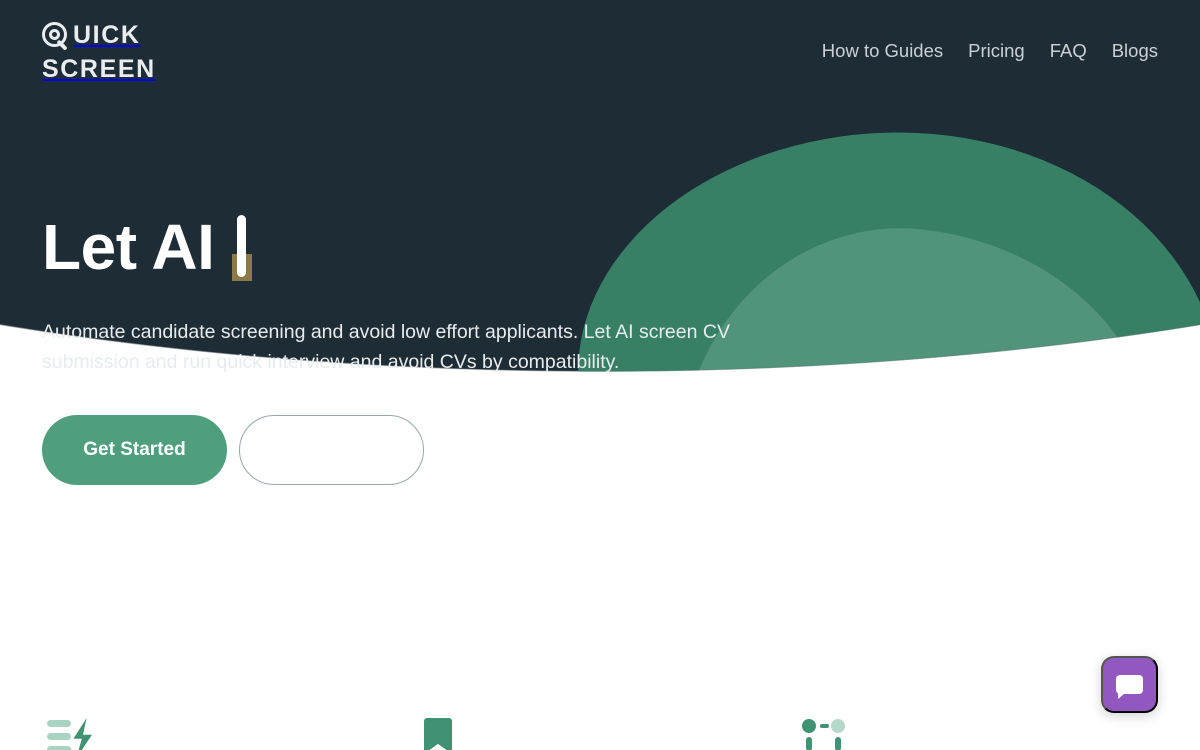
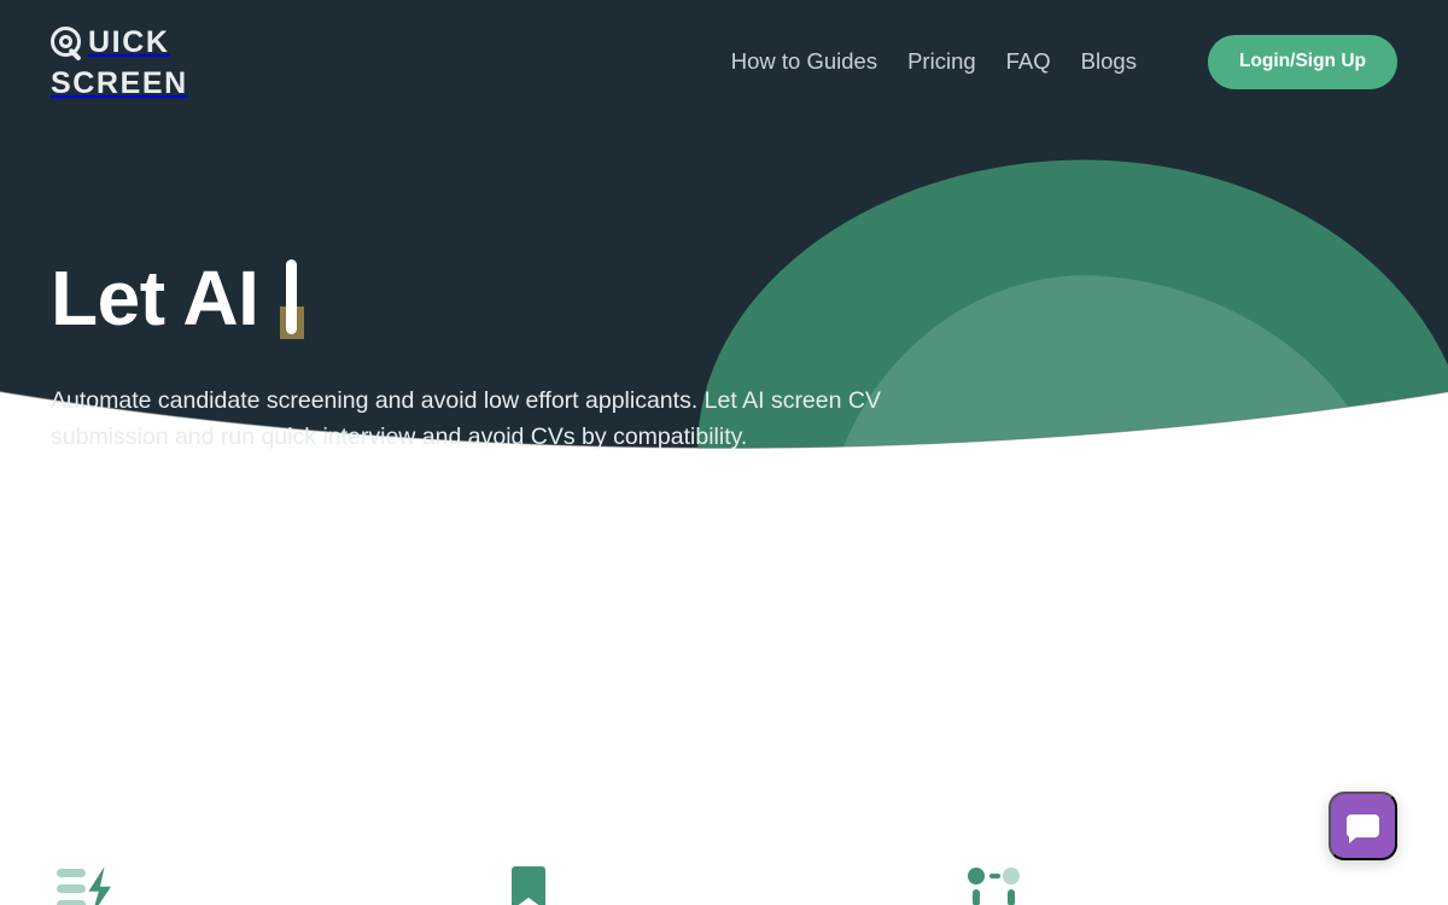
  Let AI
  Automate candidate screening and avoid low effort applicants. Let AI screen CV submission and run quick interview and avoid CVs by compatibility.
- Get Started
  UICK
  SCREEN
  How to Guides
  Pricing
  FAQ
  Blogs
+ Login/Sign Up
